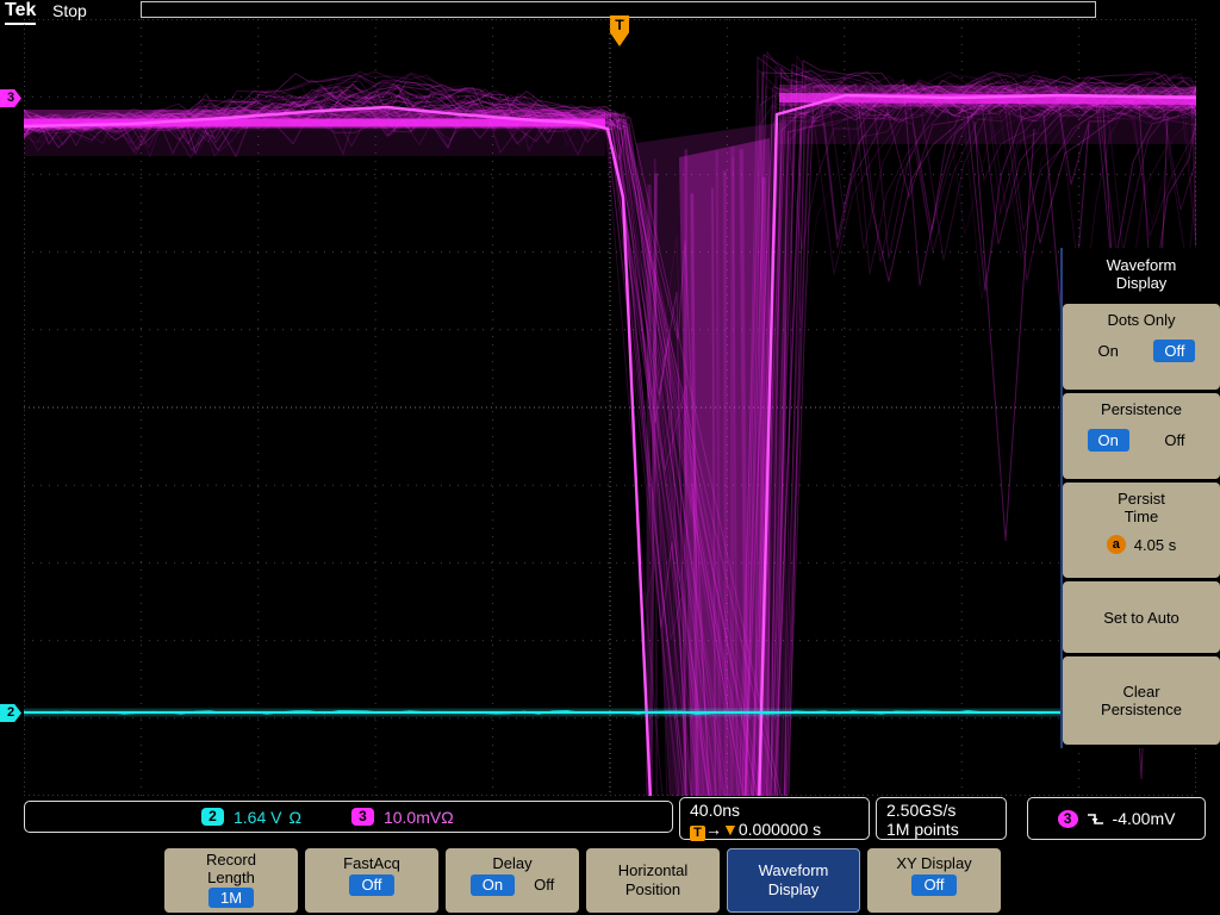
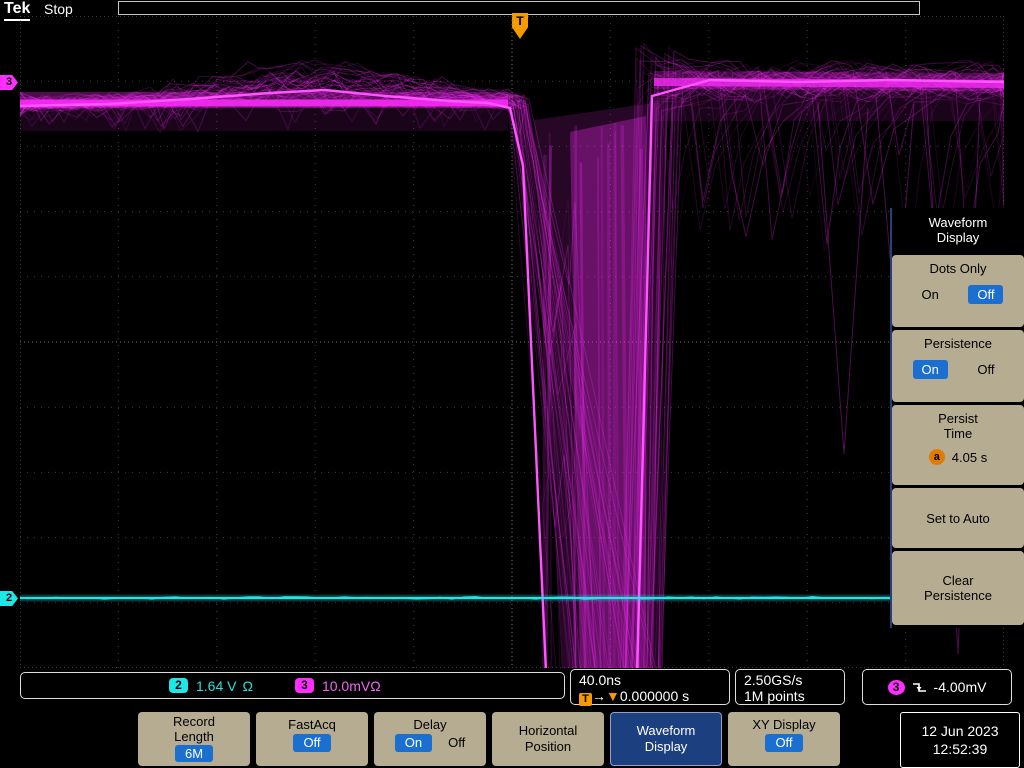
  Tek
  Stop
  T
  3
  2
  Waveform
  Display
  Dots Only
  On
  Off
  Persistence
  On
  Off
  Persist
  Time
  a
  4.05 s
  Set to Auto
  Clear
  Persistence
  2
  1.64 V
  Ω
  3
  10.0mV
  Ω
  40.0ns
  T →▼0.000000 s
  2.50GS/s
  1M points
  3
  -4.00mV
  Record
  Length
- 1M
+ 6M
  FastAcq
  Off
  Delay
  On
  Off
  Horizontal
  Position
  Waveform
  Display
  XY Display
  Off
+ 12 Jun 2023
+ 12:52:39
